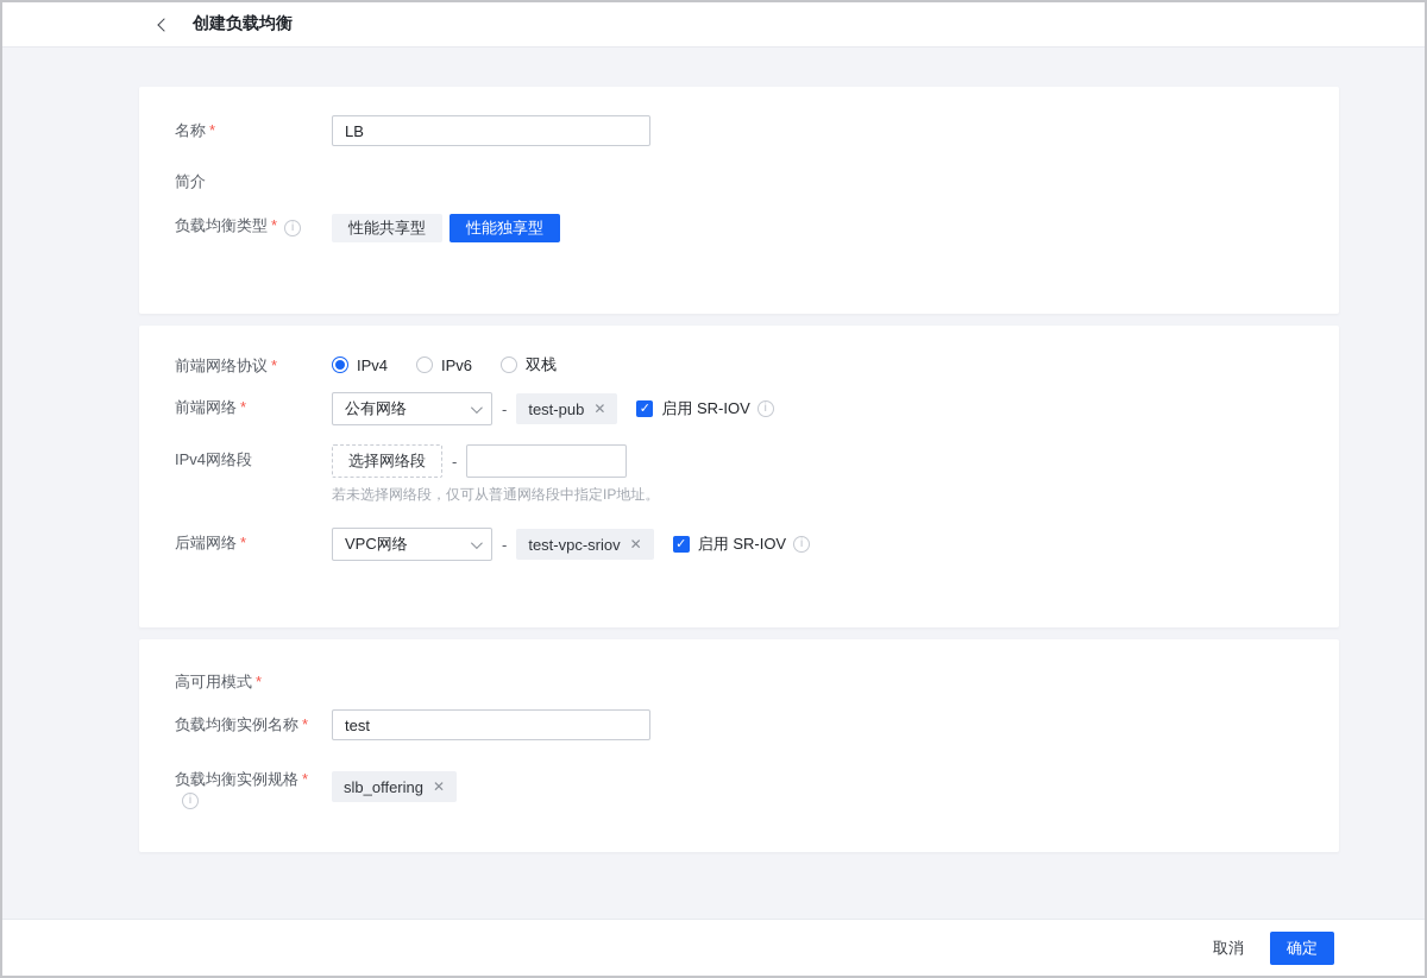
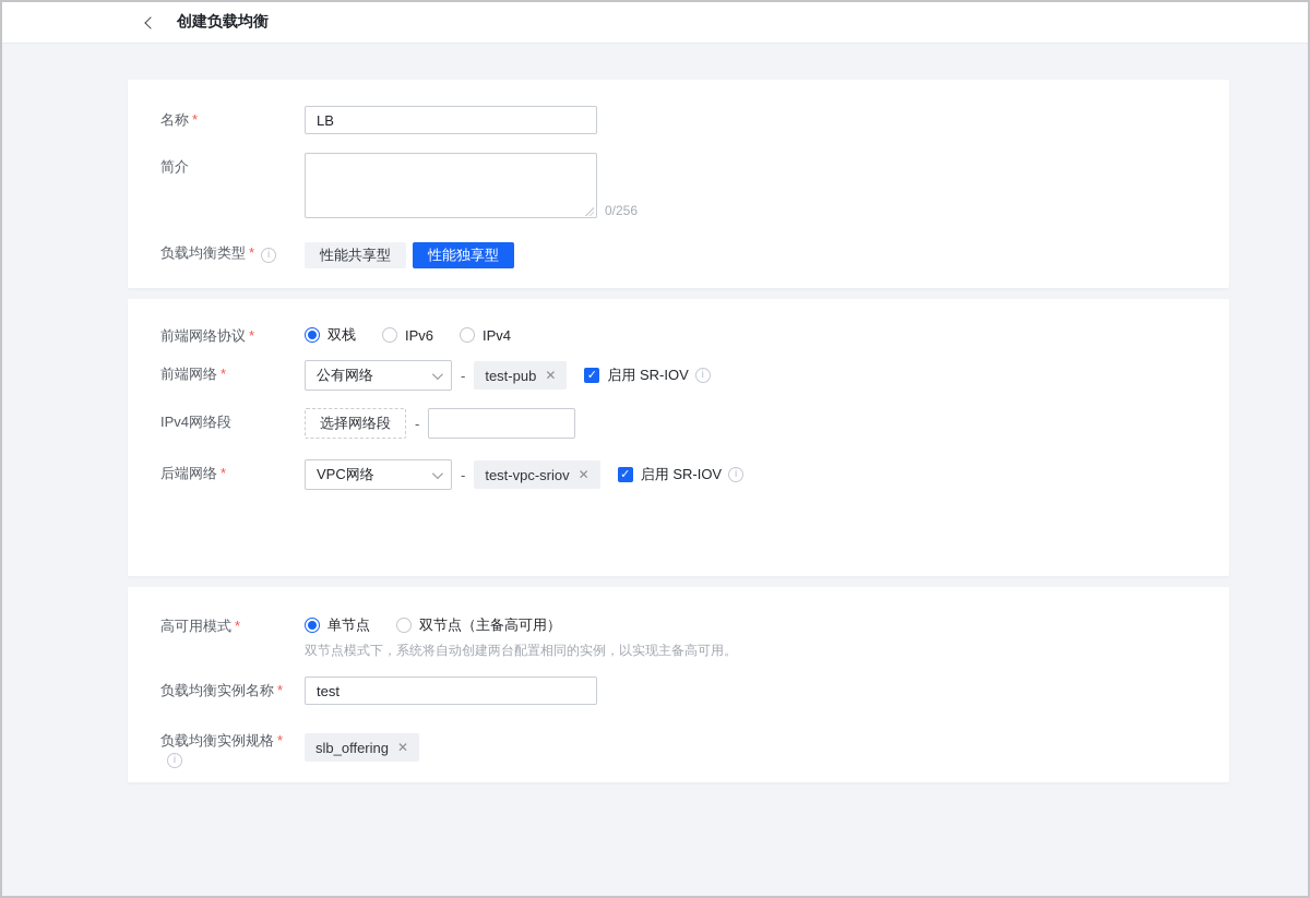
  创建负载均衡
  名称 *
  LB
  简介
+ 0/256
  负载均衡类型 * i
  性能共享型
  性能独享型
  前端网络协议 *
- IPv4
+ 双栈
  IPv6
- 双栈
+ IPv4
  前端网络 *
  公有网络
  -
  test-pub
  ✕
  ✓
  启用 SR-IOV
  i
  IPv4网络段
  选择网络段
  -
- 若未选择网络段，仅可从普通网络段中指定IP地址。
  后端网络 *
  VPC网络
  -
  test-vpc-sriov
  ✕
  ✓
  启用 SR-IOV
  i
  高可用模式 *
+ 单节点
+ 双节点（主备高可用）
+ 双节点模式下，系统将自动创建两台配置相同的实例，以实现主备高可用。
  负载均衡实例名称 *
  test
  负载均衡实例规格 *i
  slb_offering
  ✕
- 取消
- 确定
